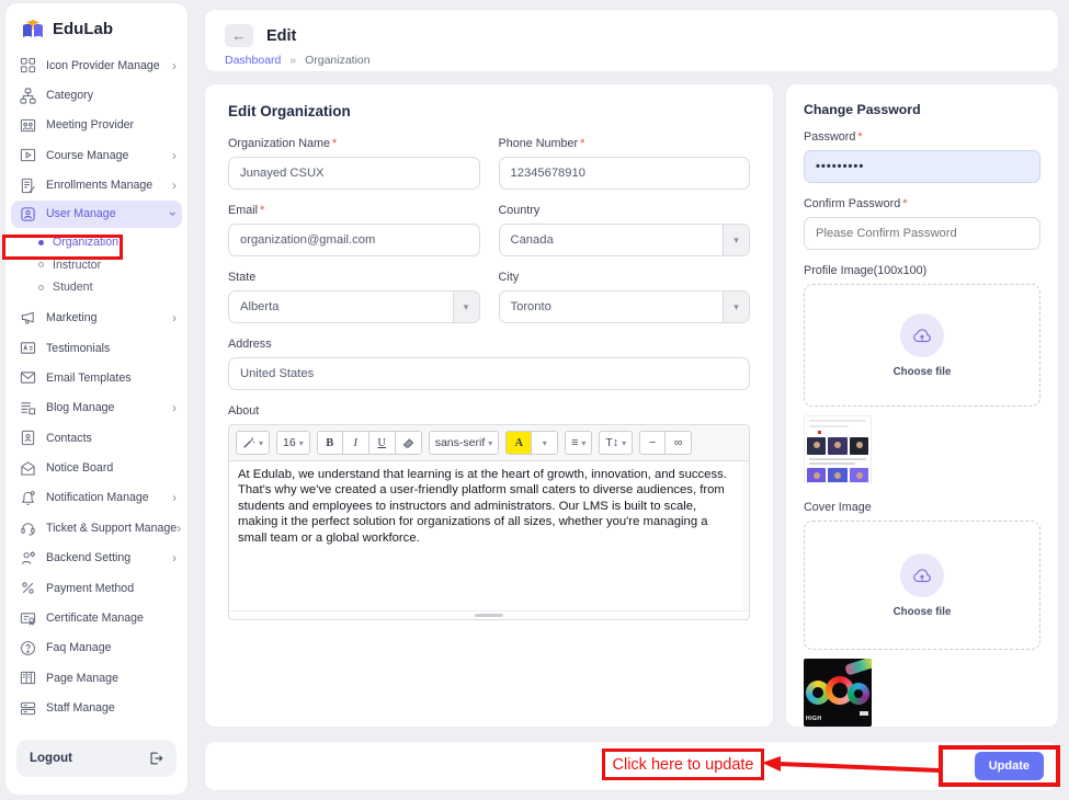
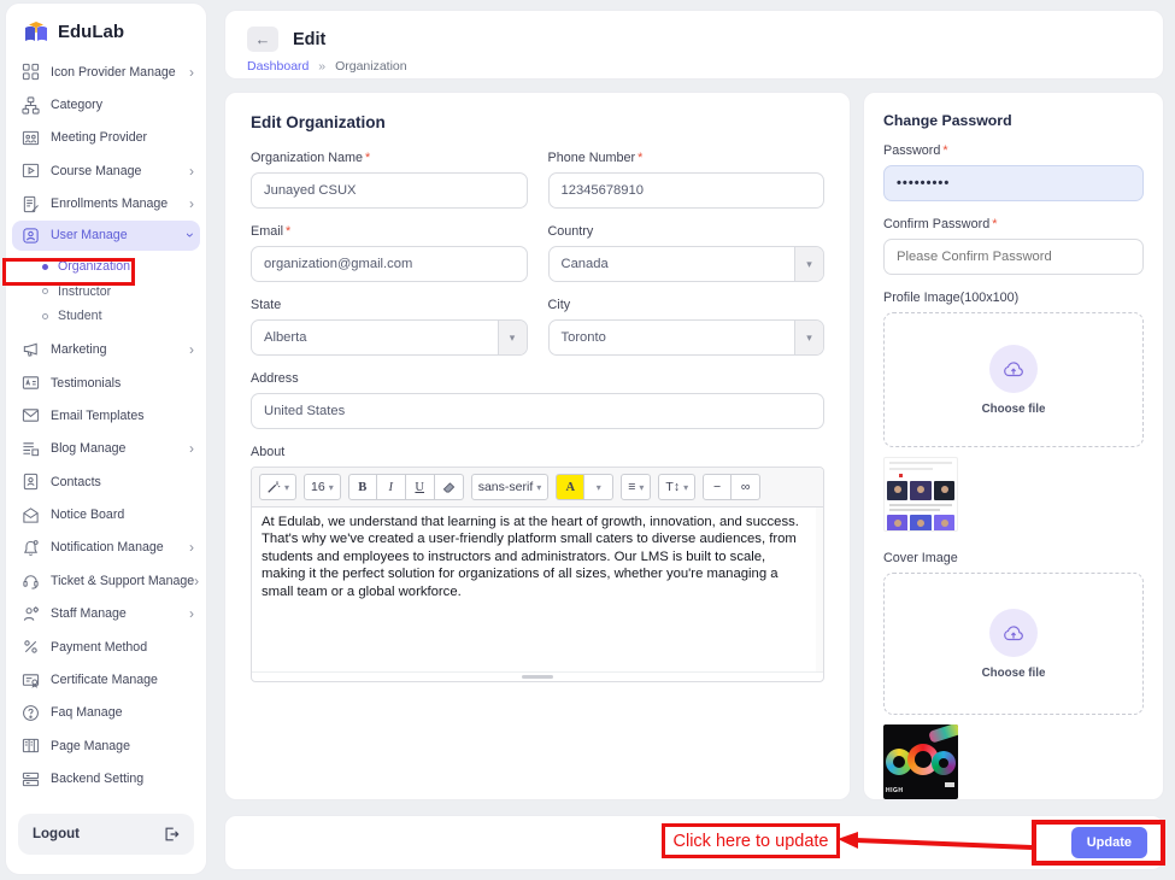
  EduLab
  Icon Provider Manage
  ›
  Category
  Meeting Provider
  Course Manage
  ›
  Enrollments Manage
  ›
  User Manage
  Organization
  Instructor
  Student
  Marketing
  ›
  Testimonials
  Email Templates
  Blog Manage
  ›
  Contacts
  Notice Board
  Notification Manage
  ›
  Ticket & Support Manage
  ›
- Backend Setting
+ Staff Manage
  ›
  Payment Method
  Certificate Manage
  Faq Manage
  Page Manage
- Staff Manage
+ Backend Setting
  Logout
  ←
  Edit
  Dashboard » Organization
  Edit Organization
  Organization Name *
  Junayed CSUX
  Phone Number *
  12345678910
  Email *
  organization@gmail.com
  Country
  Canada
  ▾
  State
  Alberta
  ▾
  City
  Toronto
  ▾
  Address
  United States
  About
  ▾
  16
  ▾
  B
  I
  U
  sans-serif
  ▾
  A
  ▾
  ≡
  ▾
  T↕
  ▾
  −
  ∞
  At Edulab, we understand that learning is at the heart of growth, innovation, and success. That's why we've created a user-friendly platform small caters to diverse audiences, from students and employees to instructors and administrators. Our LMS is built to scale, making it the perfect solution for organizations of all sizes, whether you're managing a small team or a global workforce.
  Change Password
  Password *
  •••••••••
  Confirm Password *
  Please Confirm Password
  Profile Image(100x100)
  Choose file
  Cover Image
  Choose file
  Update
  Click here to update
